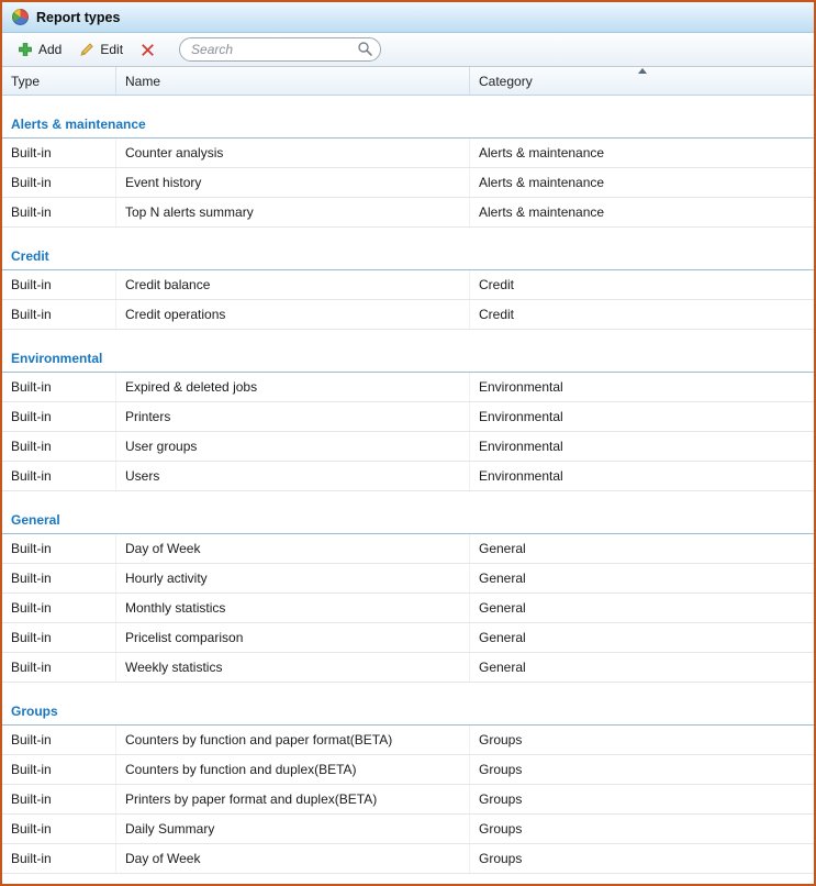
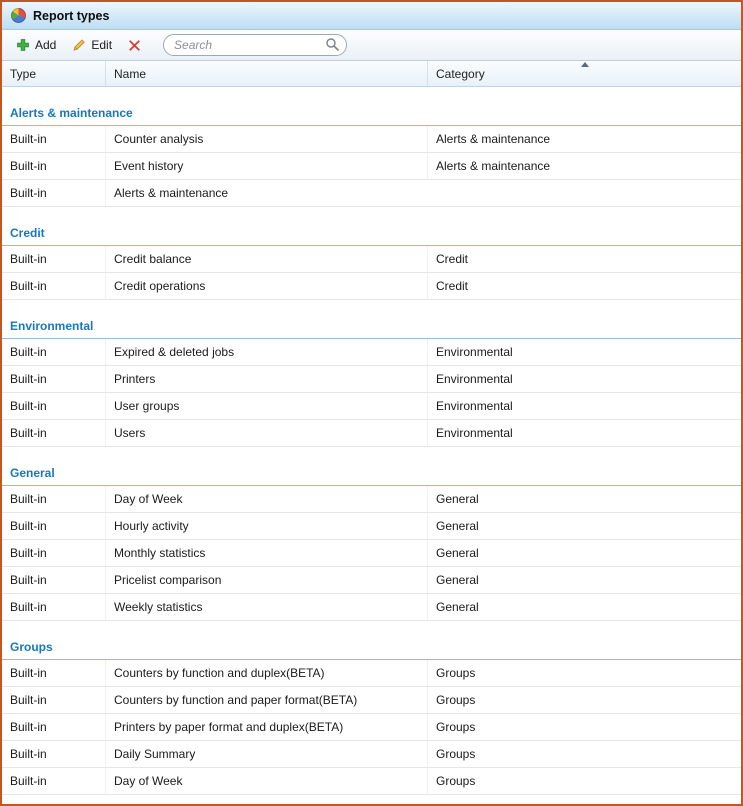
  Report types
  Add
  Edit
  Search
  Type
  Name
  Category
  Alerts & maintenance
  Built-in
  Counter analysis
  Alerts & maintenance
  Built-in
  Event history
  Alerts & maintenance
  Built-in
- Top N alerts summary
  Alerts & maintenance
  Credit
  Built-in
  Credit balance
  Credit
  Built-in
  Credit operations
  Credit
  Environmental
  Built-in
  Expired & deleted jobs
  Environmental
  Built-in
  Printers
  Environmental
  Built-in
  User groups
  Environmental
  Built-in
  Users
  Environmental
  General
  Built-in
  Day of Week
  General
  Built-in
  Hourly activity
  General
  Built-in
  Monthly statistics
  General
  Built-in
  Pricelist comparison
  General
  Built-in
  Weekly statistics
  General
  Groups
  Built-in
- Counters by function and paper format(BETA)
+ Counters by function and duplex(BETA)
  Groups
  Built-in
- Counters by function and duplex(BETA)
+ Counters by function and paper format(BETA)
  Groups
  Built-in
  Printers by paper format and duplex(BETA)
  Groups
  Built-in
  Daily Summary
  Groups
  Built-in
  Day of Week
  Groups
